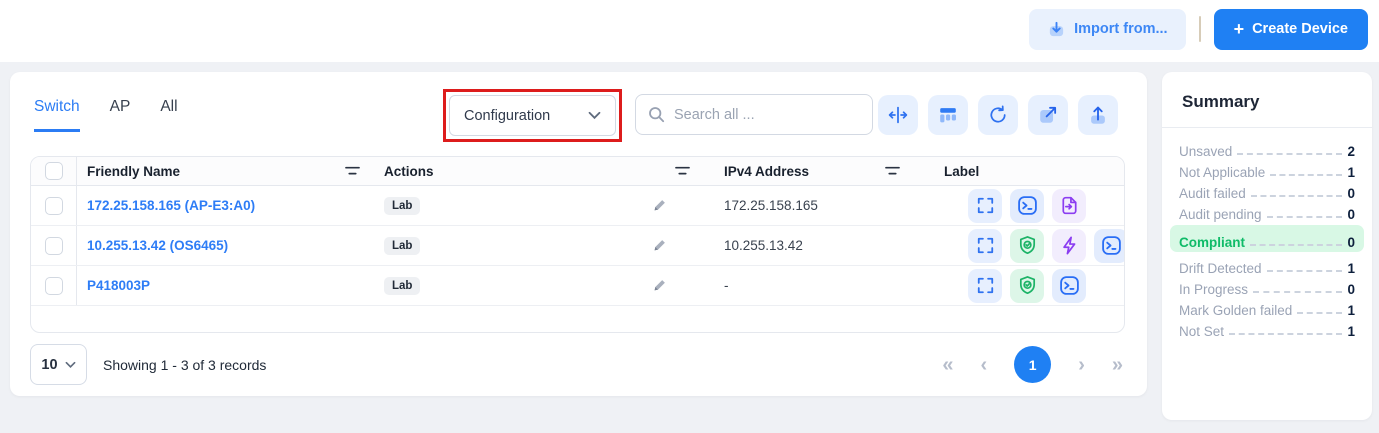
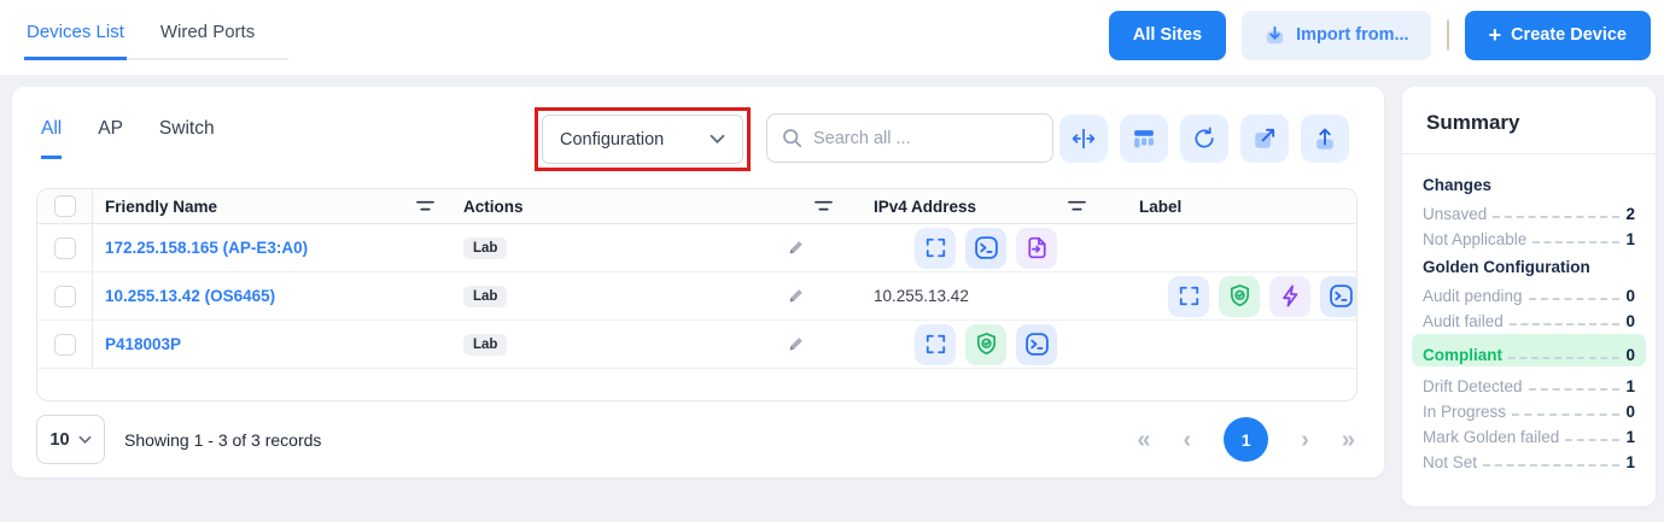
+ Devices List
+ Wired Ports
+ All Sites
  Import from...
  +
  Create Device
- Switch
+ All
  AP
- All
+ Switch
  Configuration
  Search all ...
  Friendly Name
  Actions
  IPv4 Address
  Label
  172.25.158.165 (AP-E3:A0)
  Lab
- 172.25.158.165
  10.255.13.42 (OS6465)
  Lab
  10.255.13.42
  P418003P
  Lab
- -
  10
  Showing 1 - 3 of 3 records
  «
  ‹
  1
  ›
  »
  Summary
+ Changes
  Unsaved
  2
  Not Applicable
  1
+ Golden Configuration
- Audit failed
+ Audit pending
  0
- Audit pending
+ Audit failed
  0
  Compliant
  0
  Drift Detected
  1
  In Progress
  0
  Mark Golden failed
  1
  Not Set
  1
